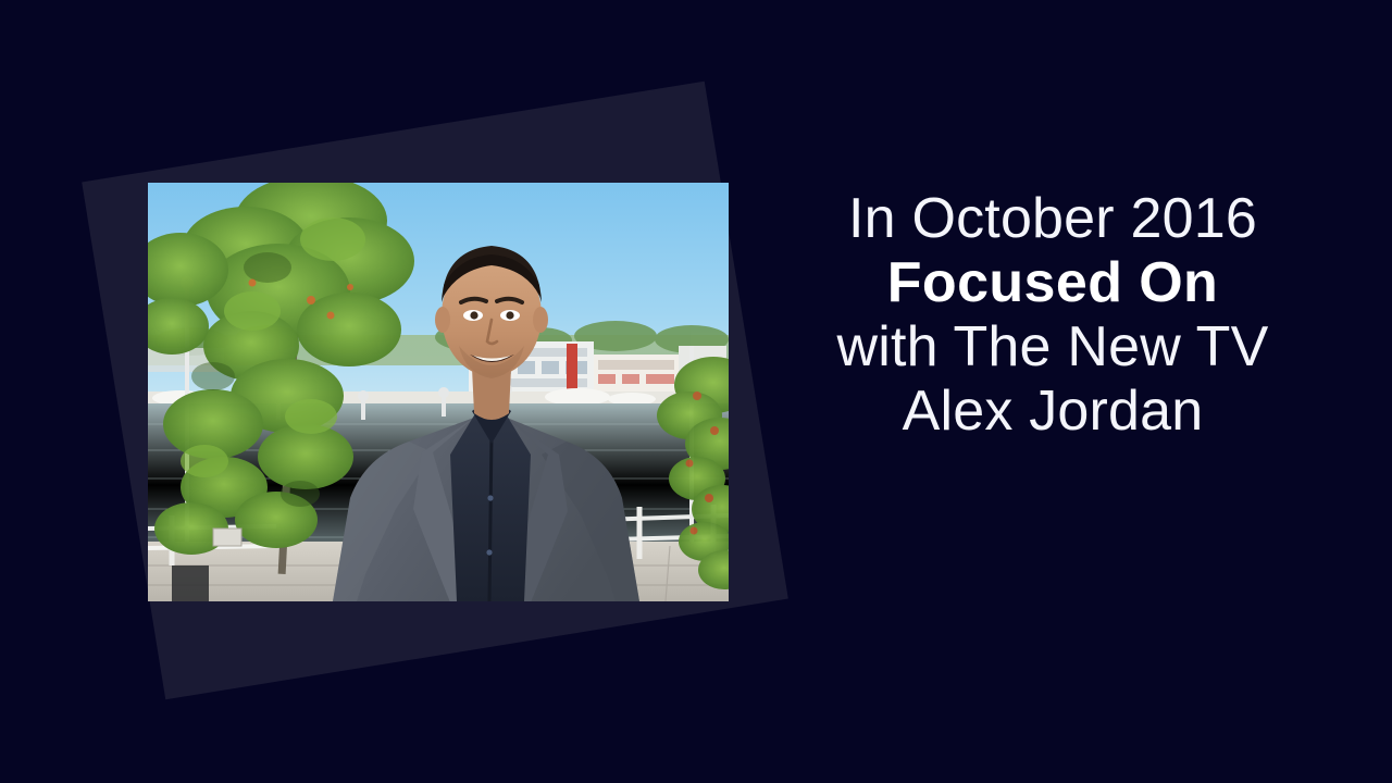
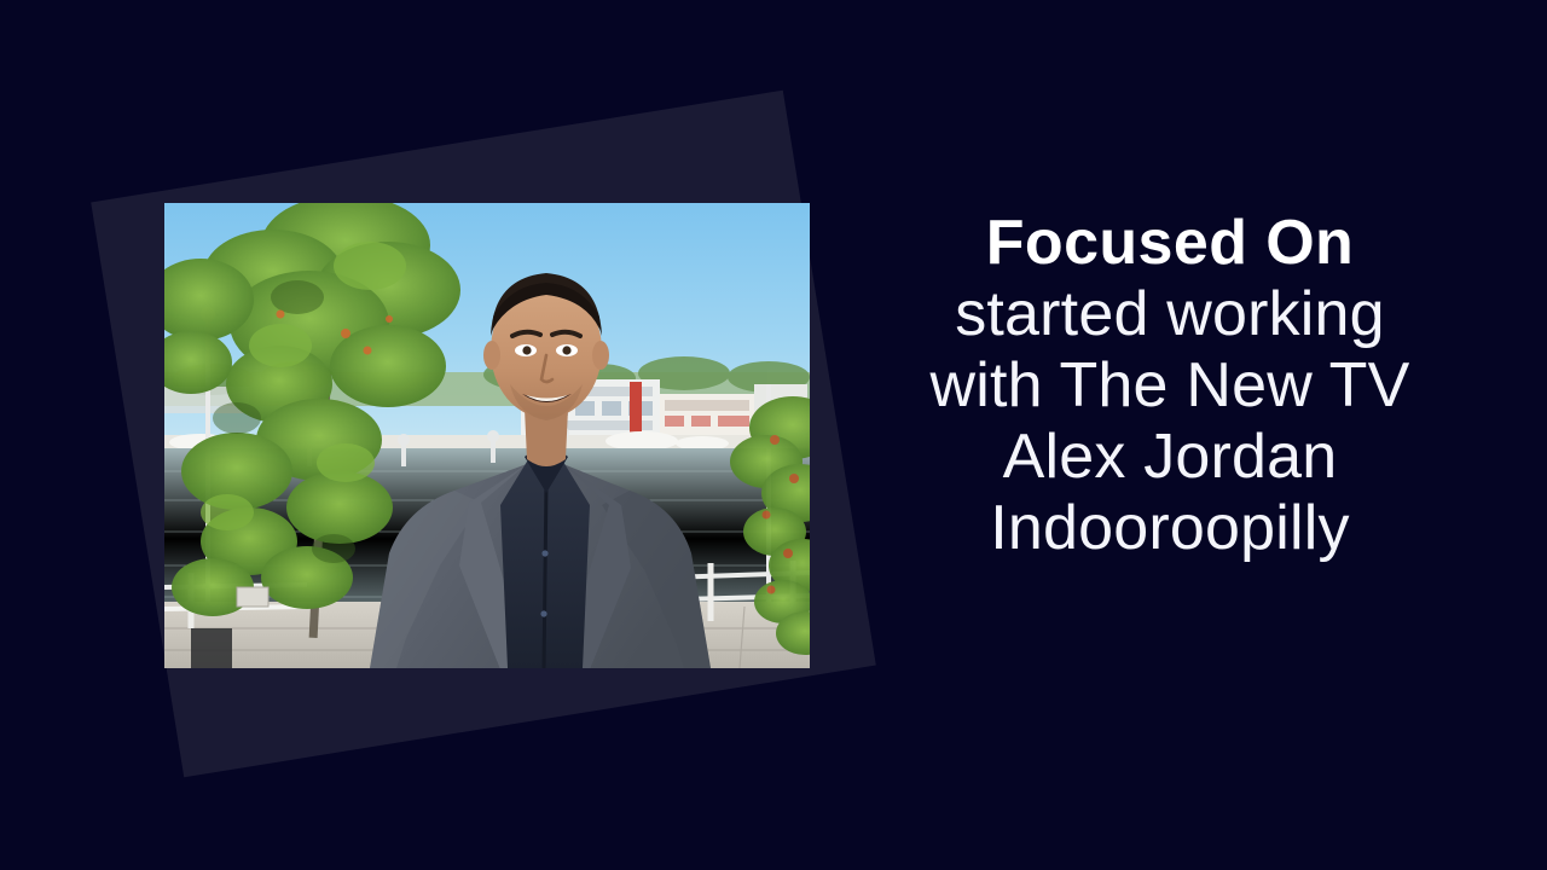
- In October 2016
  Focused On
+ started working
  with The New TV
  Alex Jordan
+ Indooroopilly
